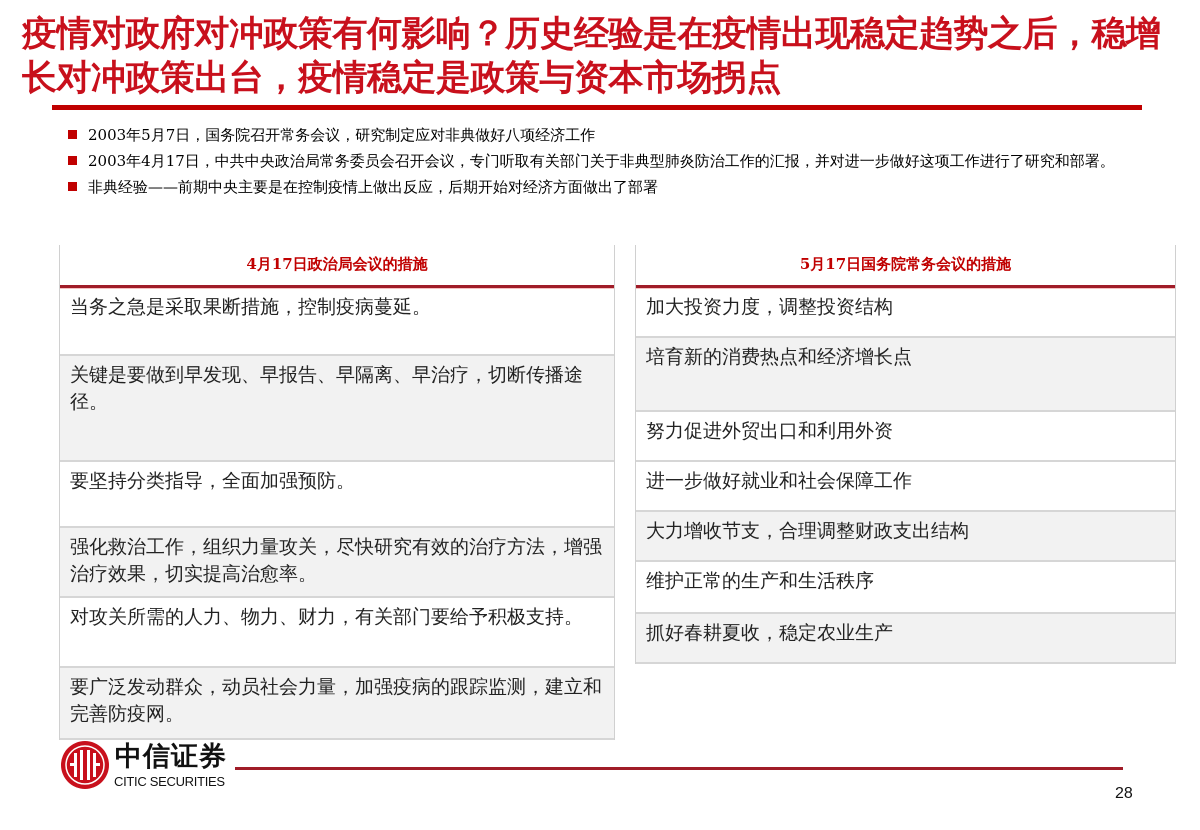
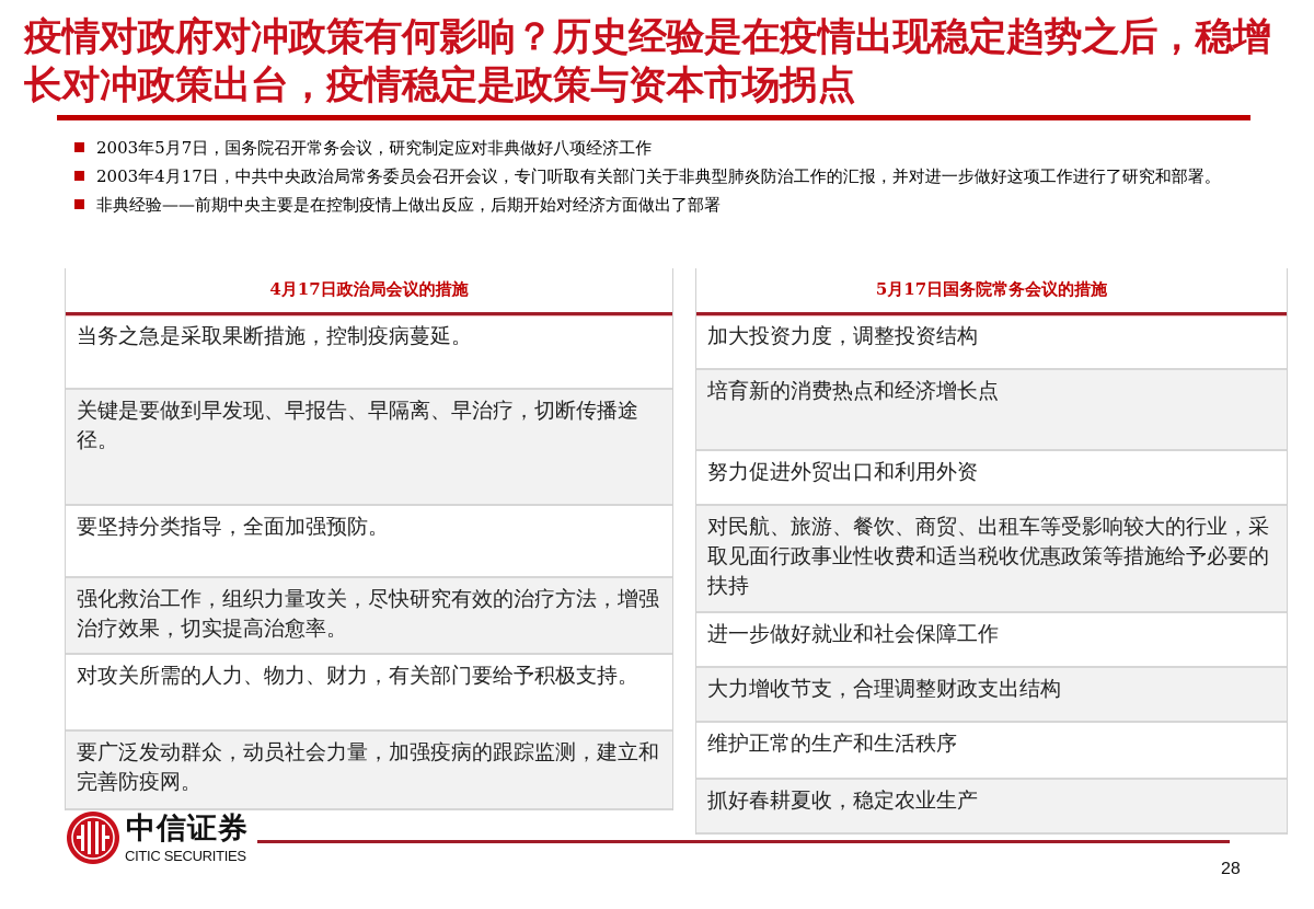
  疫情对政府对冲政策有何影响？历史经验是在疫情出现稳定趋势之后，稳增长对冲政策出台，疫情稳定是政策与资本市场拐点
  2003年5月7日，国务院召开常务会议，研究制定应对非典做好八项经济工作
  2003年4月17日，中共中央政治局常务委员会召开会议，专门听取有关部门关于非典型肺炎防治工作的汇报，并对进一步做好这项工作进行了研究和部署。
  非典经验——前期中央主要是在控制疫情上做出反应，后期开始对经济方面做出了部署
  4月17日政治局会议的措施
  当务之急是采取果断措施，控制疫病蔓延。
  关键是要做到早发现、早报告、早隔离、早治疗，切断传播途径。
  要坚持分类指导，全面加强预防。
  强化救治工作，组织力量攻关，尽快研究有效的治疗方法，增强治疗效果，切实提高治愈率。
  对攻关所需的人力、物力、财力，有关部门要给予积极支持。
  要广泛发动群众，动员社会力量，加强疫病的跟踪监测，建立和完善防疫网。
  5月17日国务院常务会议的措施
  加大投资力度，调整投资结构
  培育新的消费热点和经济增长点
  努力促进外贸出口和利用外资
+ 对民航、旅游、餐饮、商贸、出租车等受影响较大的行业，采取见面行政事业性收费和适当税收优惠政策等措施给予必要的扶持
  进一步做好就业和社会保障工作
  大力增收节支，合理调整财政支出结构
  维护正常的生产和生活秩序
  抓好春耕夏收，稳定农业生产
  中信证券
  CITIC SECURITIES
  28
